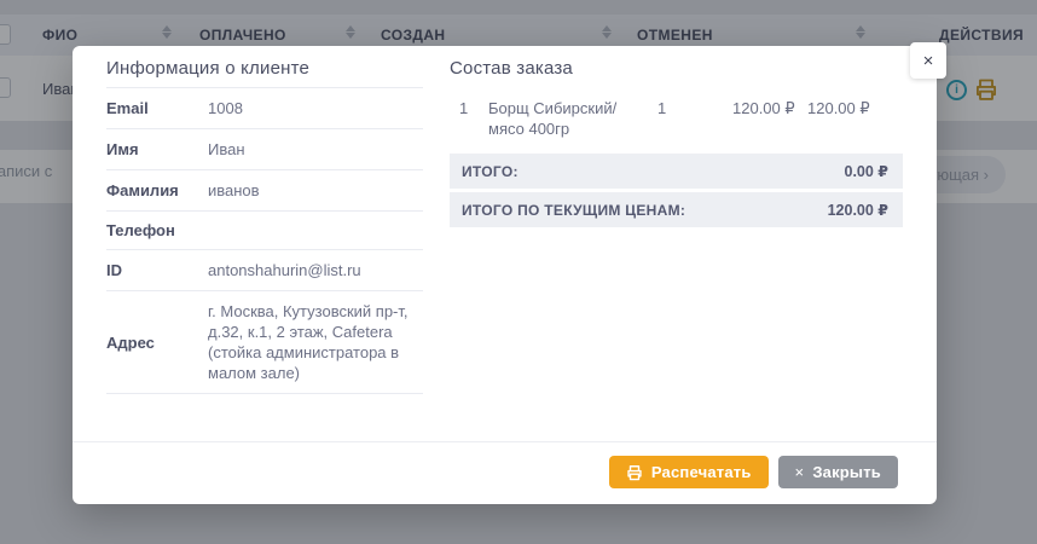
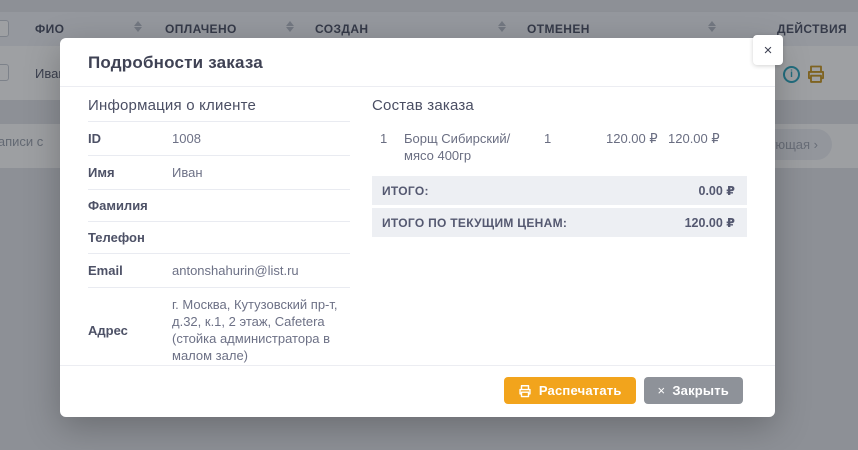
  ФИО
  ОПЛАЧЕНО
  СОЗДАН
  ОТМЕНЕН
  ДЕЙСТВИЯ
  Ива
  i
  аписи с
  ×
+ Подробности заказа
  Информация о клиенте
- Email
+ ID
  1008
  Имя
  Иван
  Фамилия
- иванов
  Телефон
- ID
+ Email
  antonshahurin@list.ru
  Адрес
  г. Москва, Кутузовский пр-т, д.32, к.1, 2 этаж, Cafetera (стойка администратора в малом зале)
  Состав заказа
  1
  Борщ Сибирский/ мясо 400гр
  1
  120.00 ₽
  120.00 ₽
  ИТОГО:
  0.00 ₽
  ИТОГО ПО ТЕКУЩИМ ЦЕНАМ:
  120.00 ₽
  Распечатать
  ×
  Закрыть
